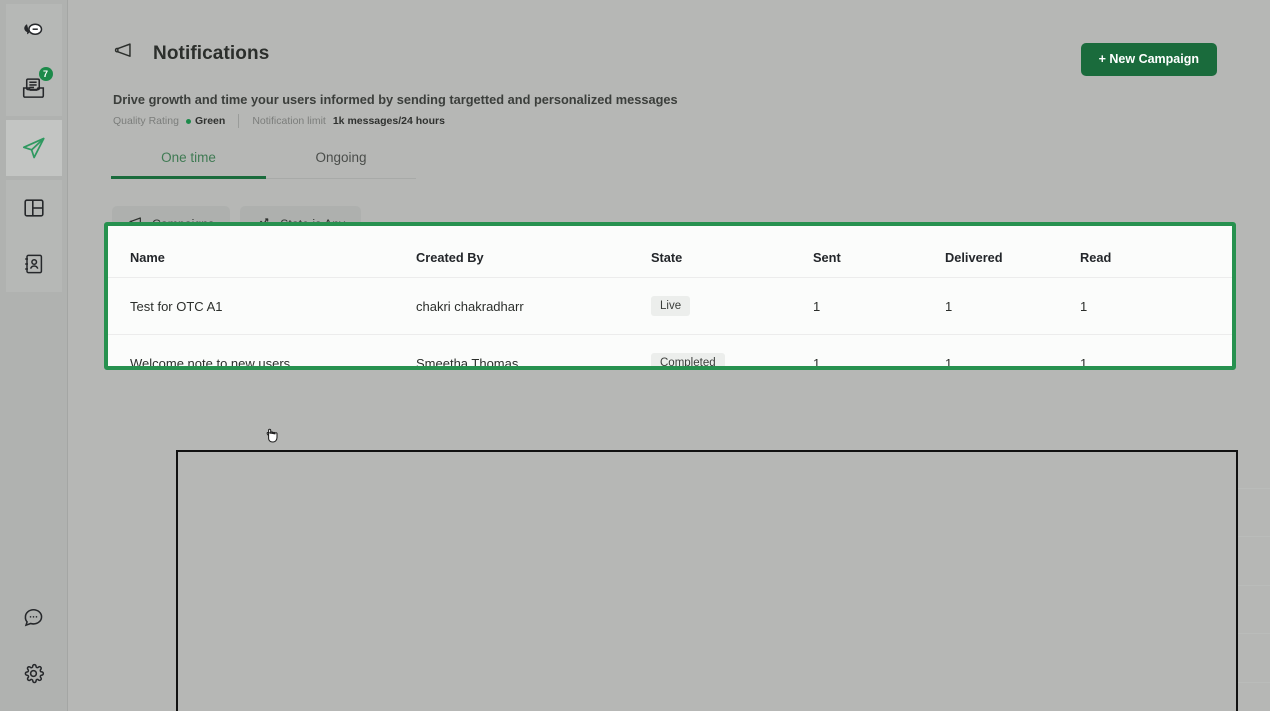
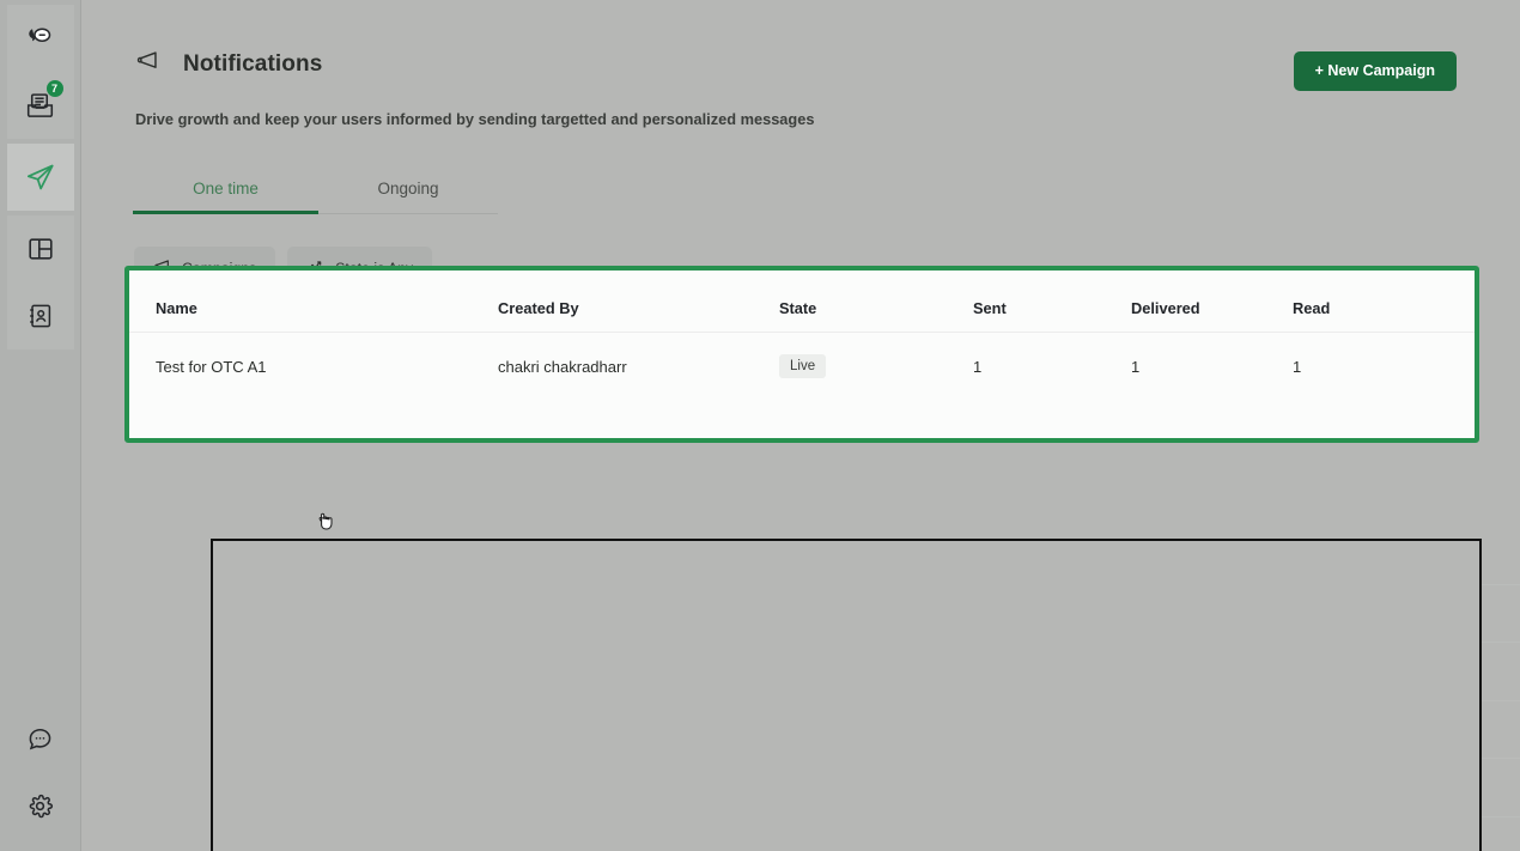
  7
  Notifications
  + New Campaign
- Drive growth and time your users informed by sending targetted and personalized messages
+ Drive growth and keep your users informed by sending targetted and personalized messages
- Quality Rating
- Green
- Notification limit
- 1k messages/24 hours
  One time
  Ongoing
  Name	Created By	State	Sent	Delivered	Read
  Test for OTC A1	chakri chakradharr	Live	1	1	1
- Welcome note to new users	Smeetha Thomas	Completed	1	1	1
